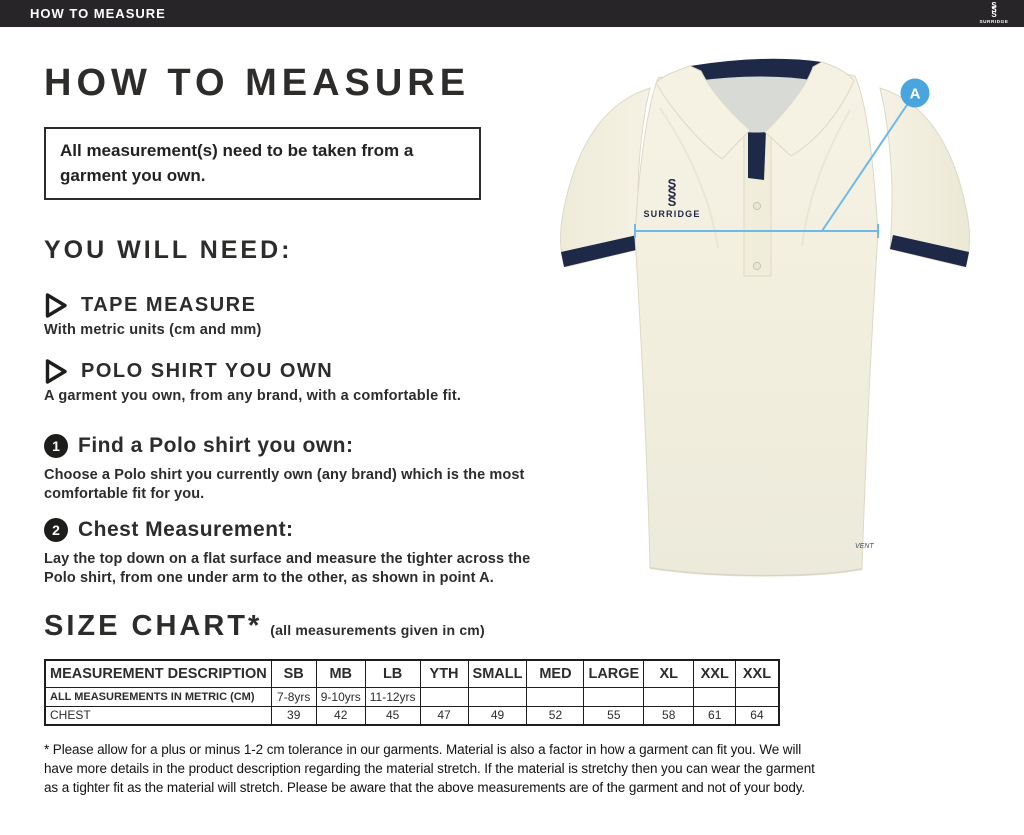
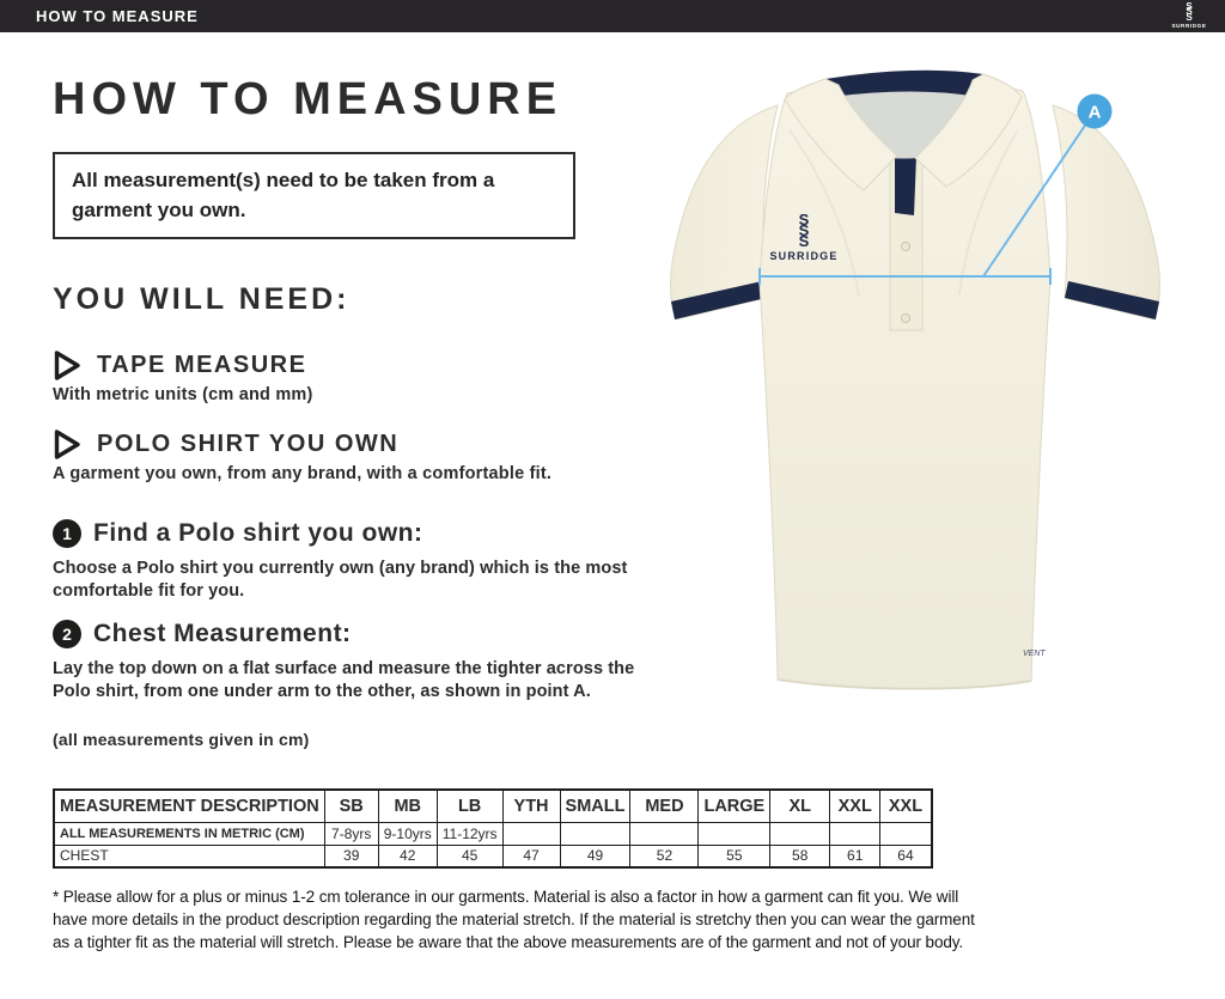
  HOW TO MEASURE
  S
  S
  S
  HOW TO MEASURE
  All measurement(s) need to be taken from a garment you own.
  YOU WILL NEED:
  TAPE MEASURE
  With metric units (cm and mm)
  POLO SHIRT YOU OWN
  A garment you own, from any brand, with a comfortable fit.
  1
  Find a Polo shirt you own:
  Choose a Polo shirt you currently own (any brand) which is the most comfortable fit for you.
  2
  Chest Measurement:
  Lay the top down on a flat surface and measure the tighter across the Polo shirt, from one under arm to the other, as shown in point A.
- SIZE CHART*
  (all measurements given in cm)
  MEASUREMENT DESCRIPTION	SB	MB	LB	YTH	SMALL	MED	LARGE	XL	XXL	XXL
  ALL MEASUREMENTS IN METRIC (CM)	7-8yrs	9-10yrs	11-12yrs
  CHEST	39	42	45	47	49	52	55	58	61	64
  * Please allow for a plus or minus 1-2 cm tolerance in our garments. Material is also a factor in how a garment can fit you. We will have more details in the product description regarding the material stretch. If the material is stretchy then you can wear the garment as a tighter fit as the material will stretch. Please be aware that the above measurements are of the garment and not of your body.
  S
  S
  S
  SURRIDGE
  A
